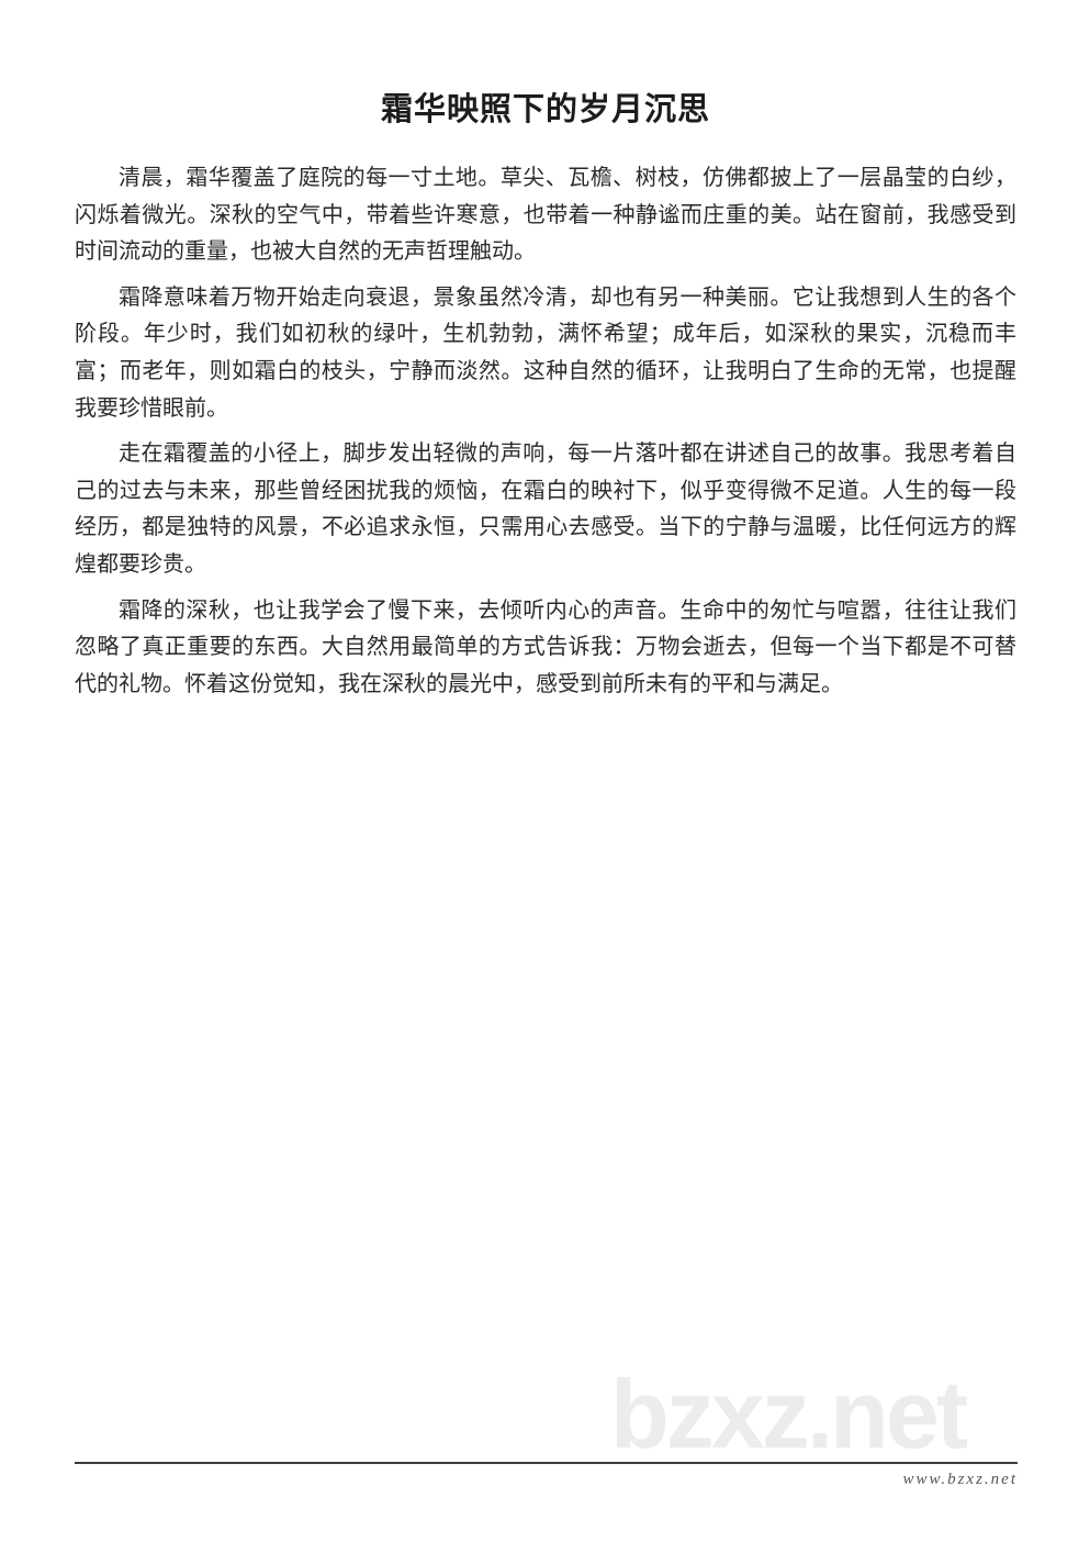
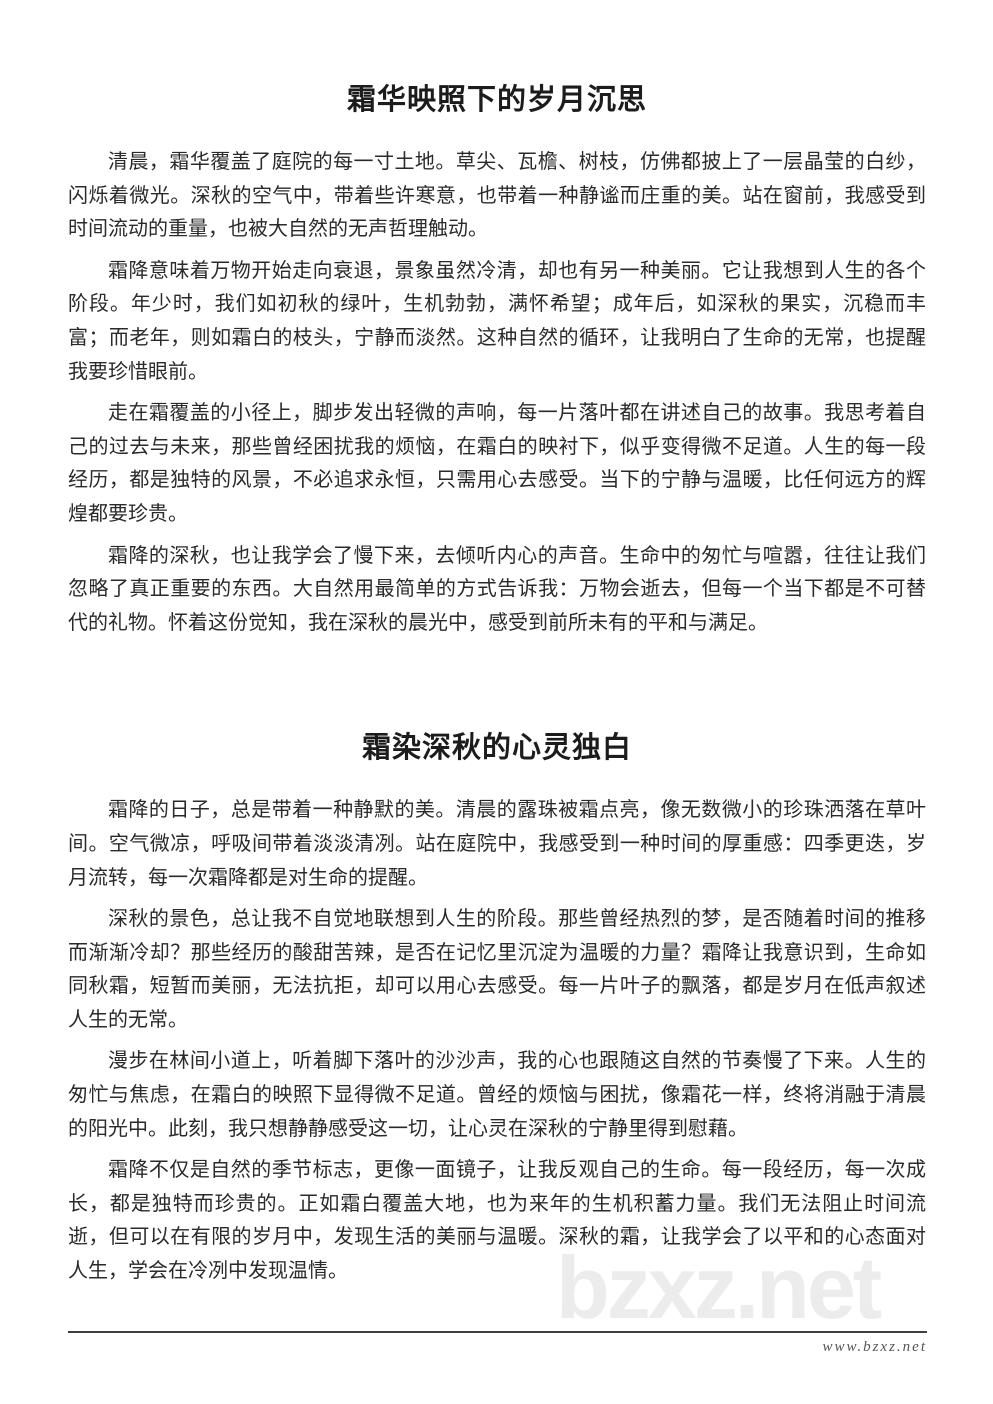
  bzxz.net
  霜华映照下的岁月沉思
  清晨，霜华覆盖了庭院的每一寸土地。草尖、瓦檐、树枝，仿佛都披上了一层晶莹的白纱，闪烁着微光。深秋的空气中，带着些许寒意，也带着一种静谧而庄重的美。站在窗前，我感受到时间流动的重量，也被大自然的无声哲理触动。
  霜降意味着万物开始走向衰退，景象虽然冷清，却也有另一种美丽。它让我想到人生的各个阶段。年少时，我们如初秋的绿叶，生机勃勃，满怀希望；成年后，如深秋的果实，沉稳而丰富；而老年，则如霜白的枝头，宁静而淡然。这种自然的循环，让我明白了生命的无常，也提醒我要珍惜眼前。
  走在霜覆盖的小径上，脚步发出轻微的声响，每一片落叶都在讲述自己的故事。我思考着自己的过去与未来，那些曾经困扰我的烦恼，在霜白的映衬下，似乎变得微不足道。人生的每一段经历，都是独特的风景，不必追求永恒，只需用心去感受。当下的宁静与温暖，比任何远方的辉煌都要珍贵。
  霜降的深秋，也让我学会了慢下来，去倾听内心的声音。生命中的匆忙与喧嚣，往往让我们忽略了真正重要的东西。大自然用最简单的方式告诉我：万物会逝去，但每一个当下都是不可替代的礼物。怀着这份觉知，我在深秋的晨光中，感受到前所未有的平和与满足。
+ 霜染深秋的心灵独白
+ 霜降的日子，总是带着一种静默的美。清晨的露珠被霜点亮，像无数微小的珍珠洒落在草叶间。空气微凉，呼吸间带着淡淡清冽。站在庭院中，我感受到一种时间的厚重感：四季更迭，岁月流转，每一次霜降都是对生命的提醒。
+ 深秋的景色，总让我不自觉地联想到人生的阶段。那些曾经热烈的梦，是否随着时间的推移而渐渐冷却？那些经历的酸甜苦辣，是否在记忆里沉淀为温暖的力量？霜降让我意识到，生命如同秋霜，短暂而美丽，无法抗拒，却可以用心去感受。每一片叶子的飘落，都是岁月在低声叙述人生的无常。
+ 漫步在林间小道上，听着脚下落叶的沙沙声，我的心也跟随这自然的节奏慢了下来。人生的匆忙与焦虑，在霜白的映照下显得微不足道。曾经的烦恼与困扰，像霜花一样，终将消融于清晨的阳光中。此刻，我只想静静感受这一切，让心灵在深秋的宁静里得到慰藉。
+ 霜降不仅是自然的季节标志，更像一面镜子，让我反观自己的生命。每一段经历，每一次成长，都是独特而珍贵的。正如霜白覆盖大地，也为来年的生机积蓄力量。我们无法阻止时间流逝，但可以在有限的岁月中，发现生活的美丽与温暖。深秋的霜，让我学会了以平和的心态面对人生，学会在冷冽中发现温情。
  www.bzxz.net
